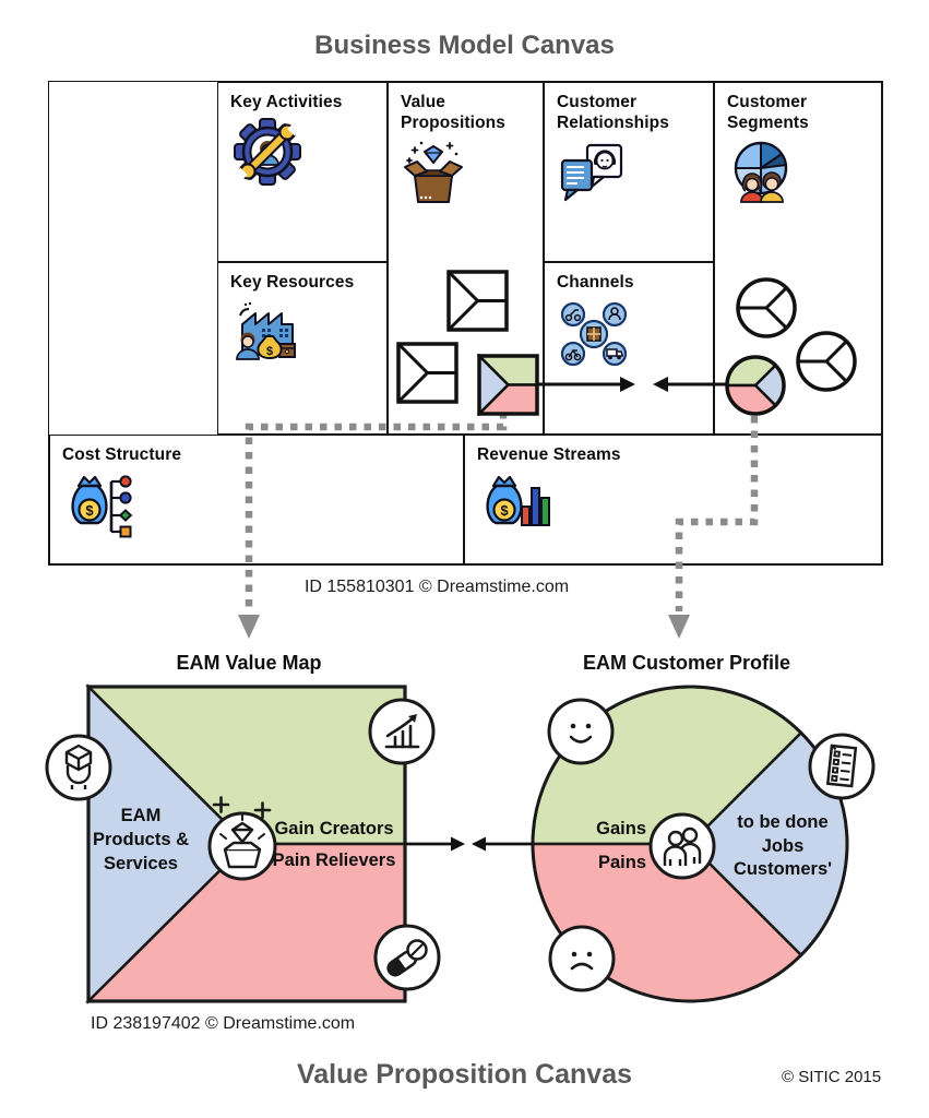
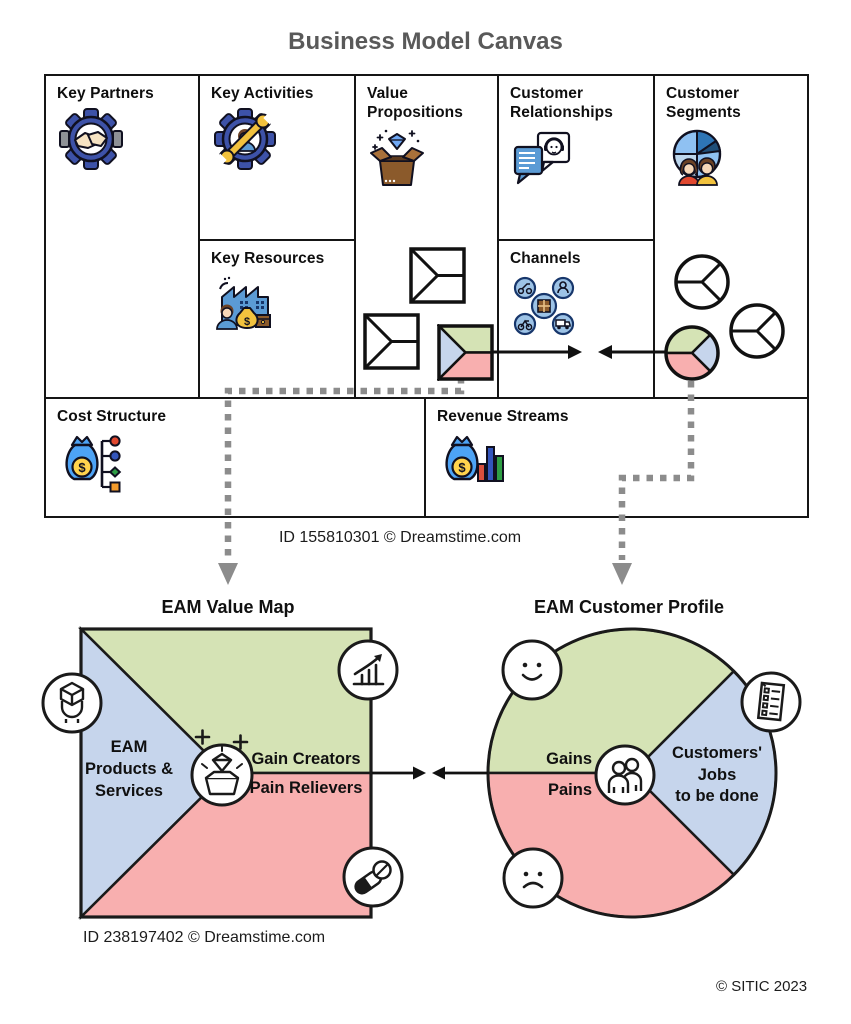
  Business Model Canvas
+ Key Partners
  Key Activities
  Key Resources
  $
  Value Propositions
  Customer Relationships
  Channels
  Customer Segments
  Cost Structure
  $
  Revenue Streams
  $
  ID 155810301 © Dreamstime.com
  EAM Value Map
  EAM
  Products &
  Services
  Gain Creators
  Pain Relievers
  ID 238197402 © Dreamstime.com
  EAM Customer Profile
  Gains
  Pains
- to be done
+ Customers'
  Jobs
- Customers'
+ to be done
- Value Proposition Canvas
- © SITIC 2015
+ © SITIC 2023
